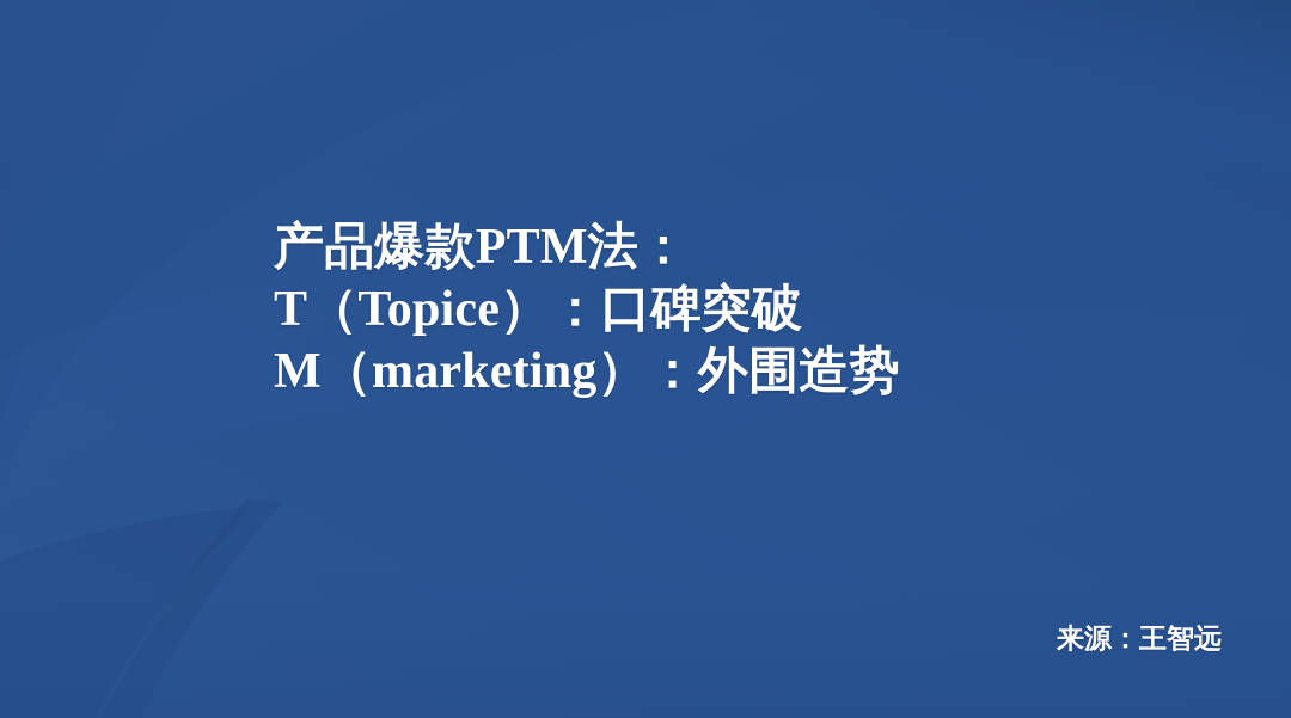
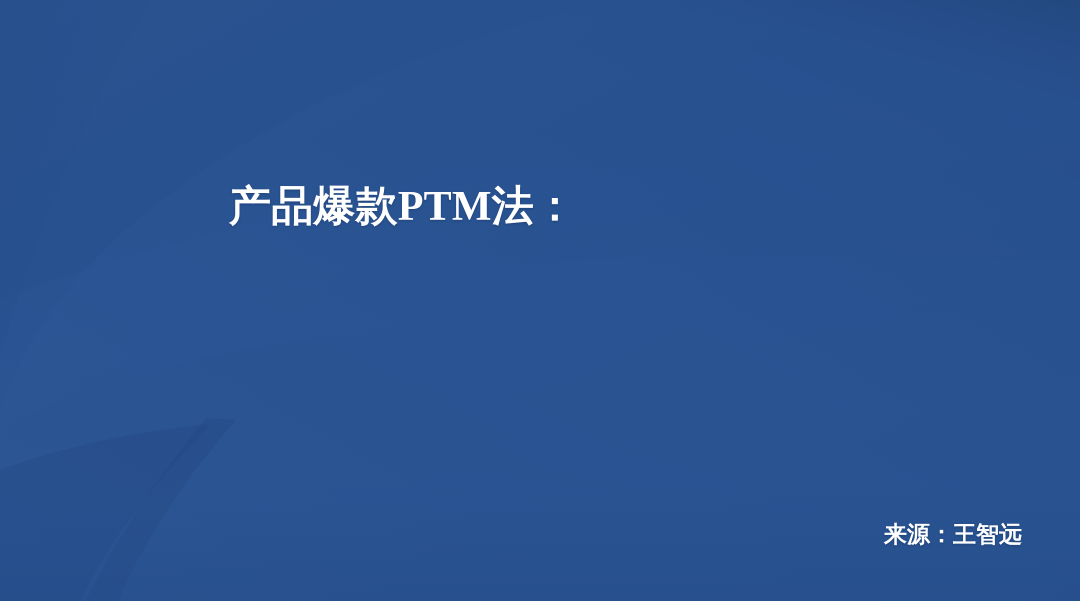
  产品爆款PTM法：
- T（Topice）：口碑突破
- M（marketing）：外围造势
  来源：王智远
